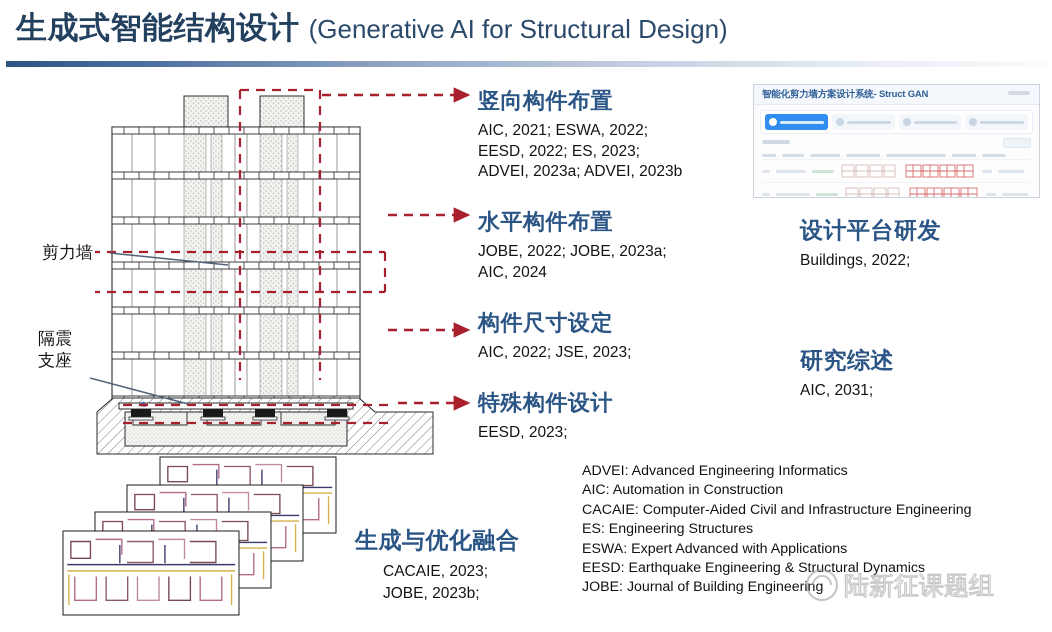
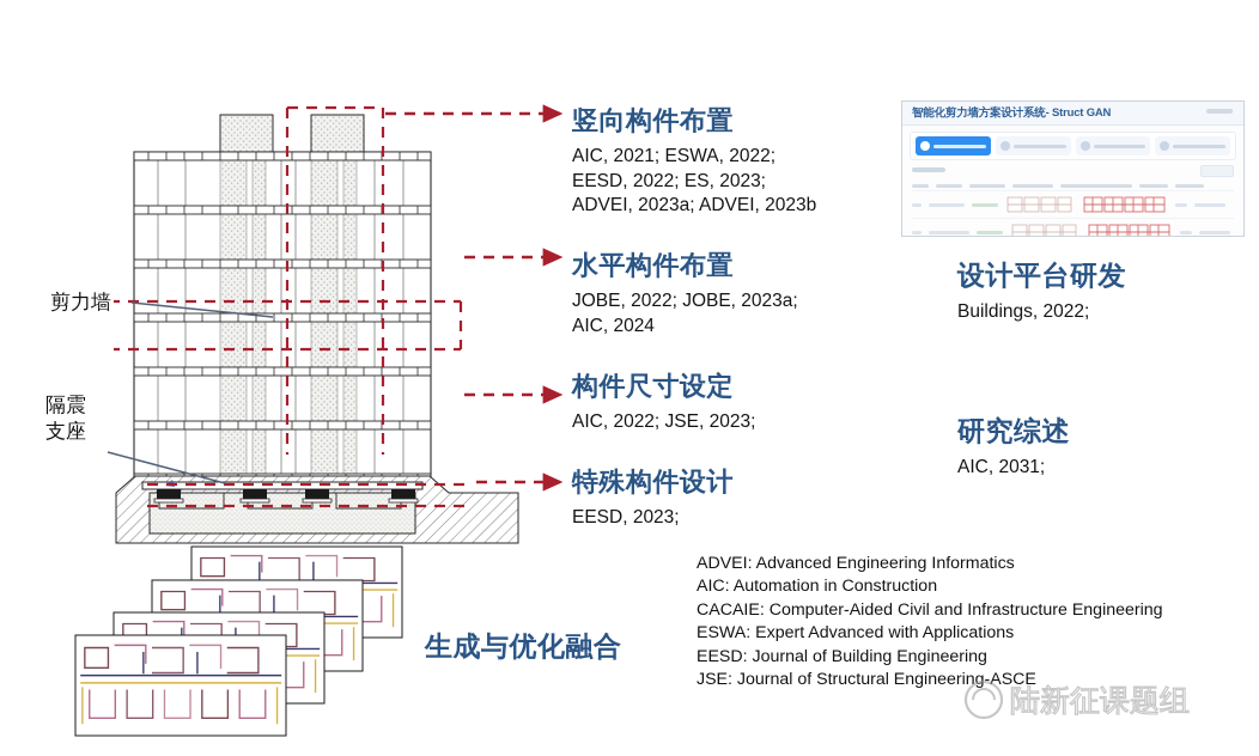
- 生成式智能结构设计 (Generative AI for Structural Design)
  剪力墙
  隔震
  支座
  竖向构件布置
  AIC, 2021; ESWA, 2022;
  EESD, 2022; ES, 2023;
  ADVEI, 2023a; ADVEI, 2023b
  水平构件布置
  JOBE, 2022; JOBE, 2023a;
  AIC, 2024
  构件尺寸设定
  AIC, 2022; JSE, 2023;
  特殊构件设计
  EESD, 2023;
  设计平台研发
  Buildings, 2022;
  研究综述
  AIC, 2031;
  生成与优化融合
- CACAIE, 2023;
- JOBE, 2023b;
  智能化剪力墙方案设计系统- Struct GAN
  ADVEI: Advanced Engineering Informatics
  AIC: Automation in Construction
  CACAIE: Computer-Aided Civil and Infrastructure Engineering
- ES: Engineering Structures
  ESWA: Expert Advanced with Applications
- EESD: Earthquake Engineering & Structural Dynamics
- JOBE: Journal of Building Engineering
+ EESD: Journal of Building Engineering
+ JSE: Journal of Structural Engineering-ASCE
  陆新征课题组
